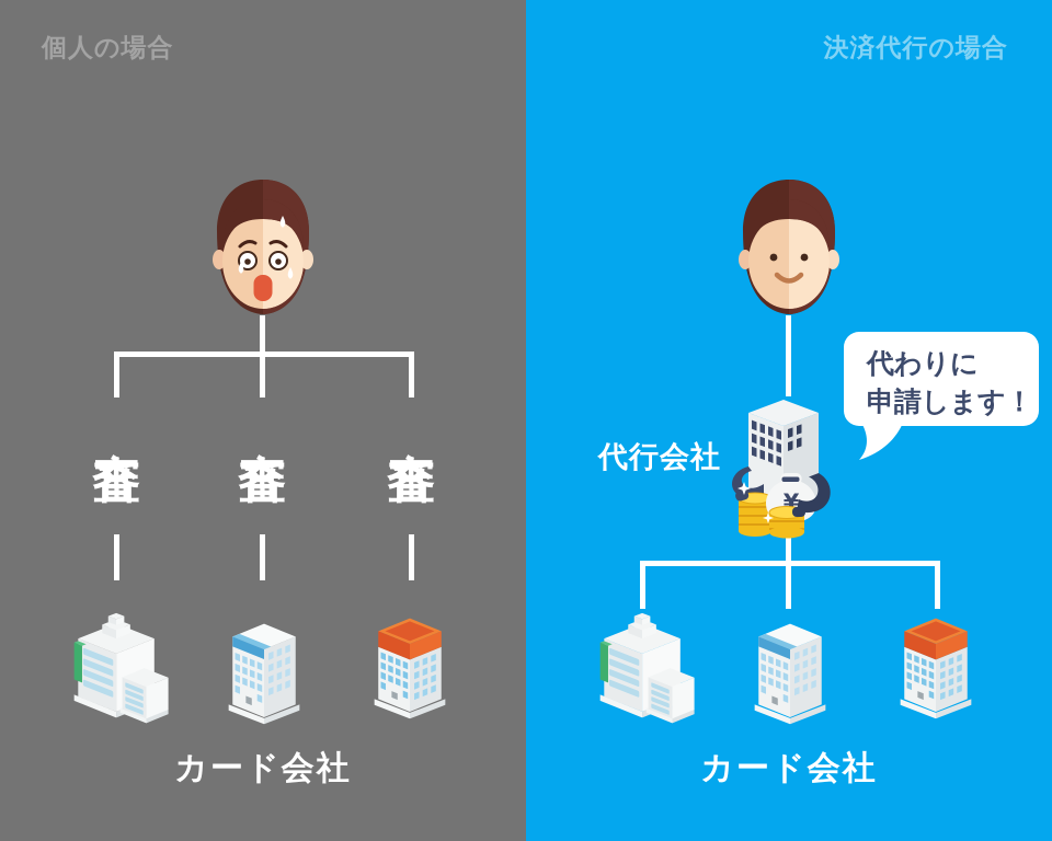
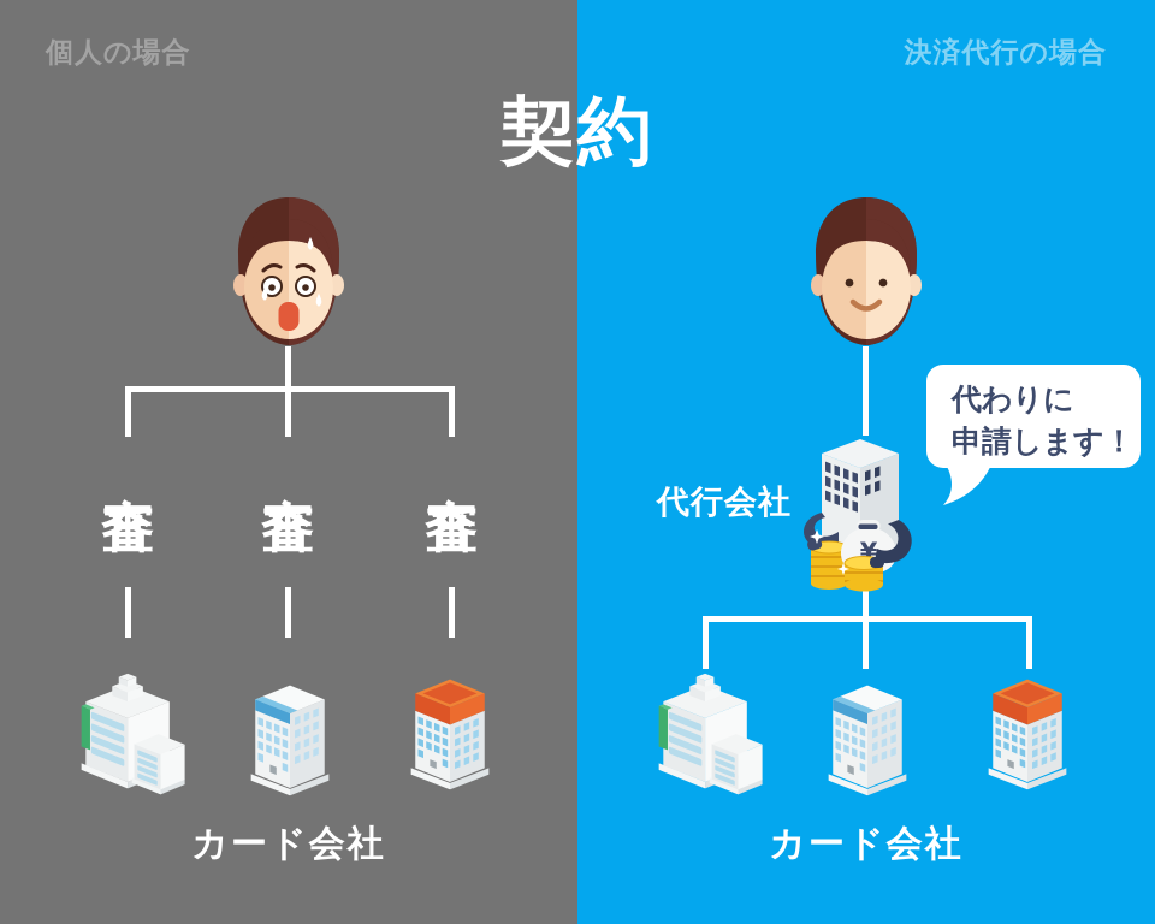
  個人の場合
  カード会社
  決済代行の場合
  代わりに
  申請します！
  代行会社
  ¥
  カード会社
+ 契約
